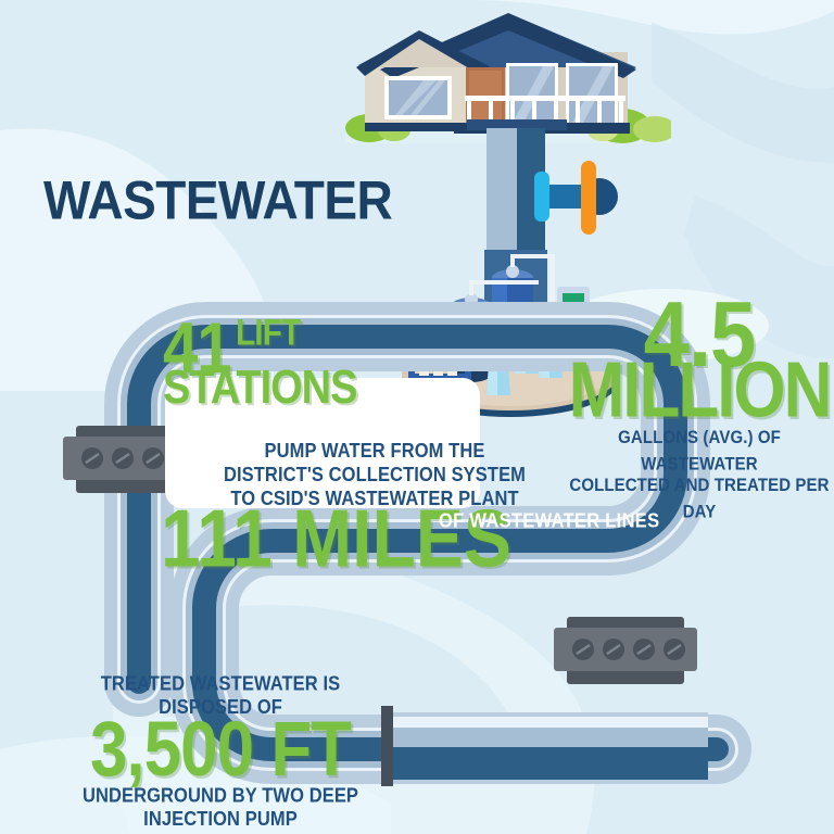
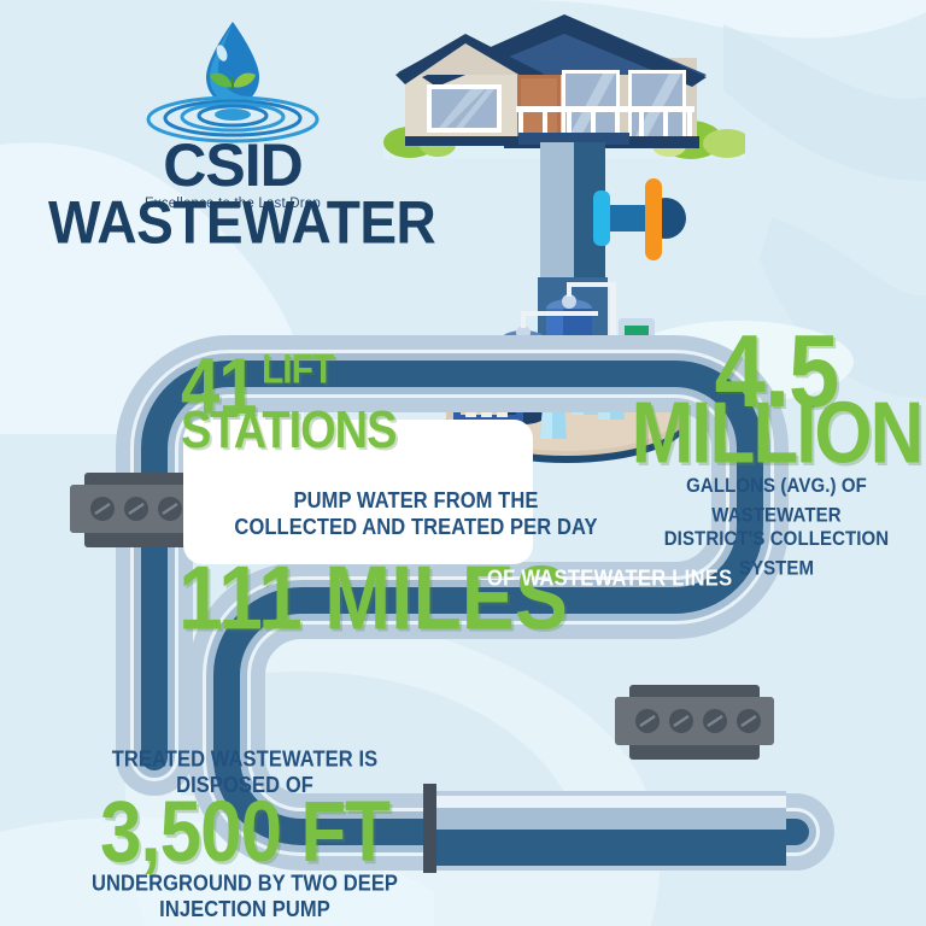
+ CSID
+ Excellence to the Last Drop
  WASTEWATER
  41 LIFT
  STATIONS
  PUMP WATER FROM THE
- DISTRICT'S COLLECTION SYSTEM
+ COLLECTED AND TREATED PER DAY
- TO CSID'S WASTEWATER PLANT
  4.5
  MILLION
  GALLONS (AVG.) OF WASTEWATER
- COLLECTED AND TREATED PER DAY
+ DISTRICT'S COLLECTION SYSTEM
  111 MILES
  OF WASTEWATER LINES
  TREATED WASTEWATER IS DISPOSED OF
  3,500 FT
  UNDERGROUND BY TWO DEEP INJECTION PUMP
